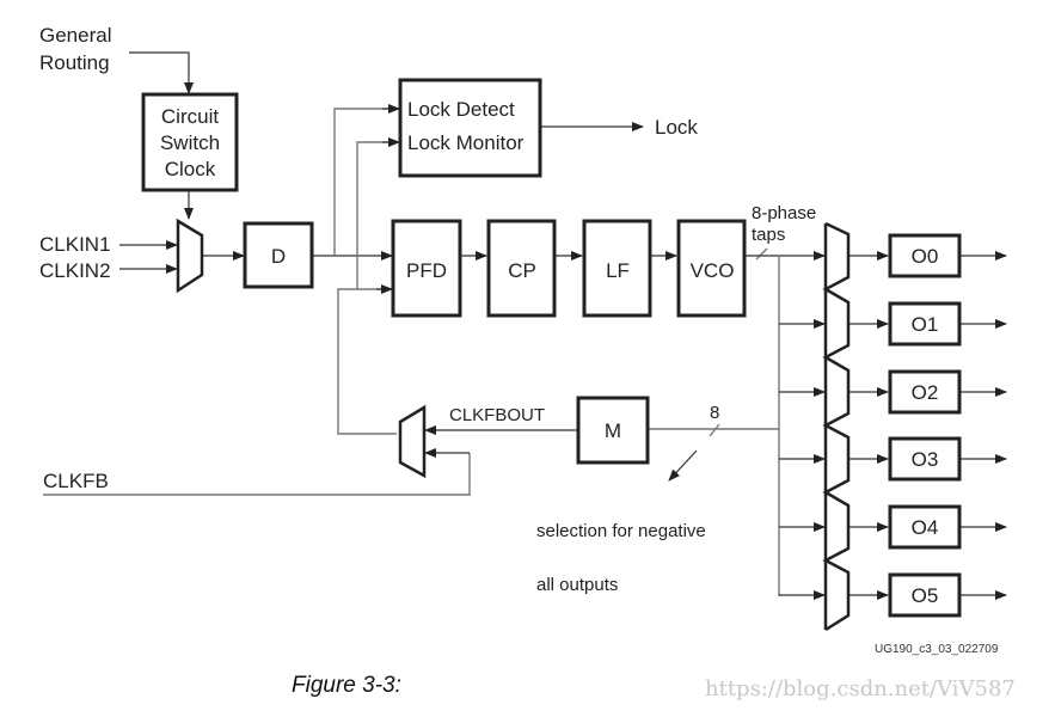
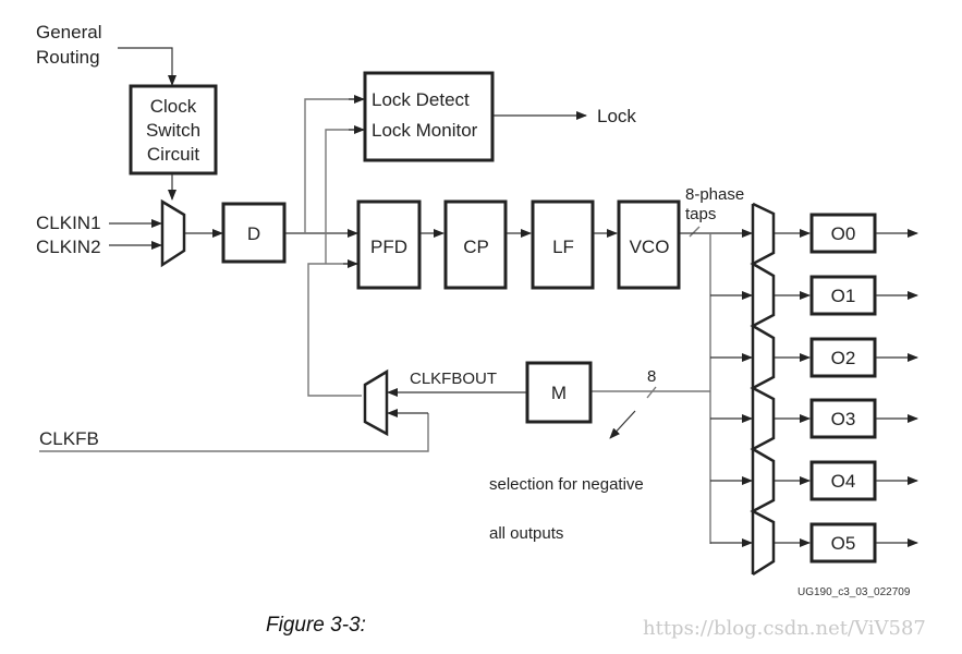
  General
  Routing
- Circuit
+ Clock
  Switch
- Clock
+ Circuit
  CLKIN1
  CLKIN2
  D
  Lock Detect
  Lock Monitor
  Lock
  PFD
  CP
  LF
  VCO
  8-phase
  taps
  O0
  O1
  O2
  O3
  O4
  O5
  8
  M
  CLKFBOUT
  CLKFB
  selection for negative
  all outputs
  UG190_c3_03_022709
  Figure 3-3:
  https://blog.csdn.net/ViV587
